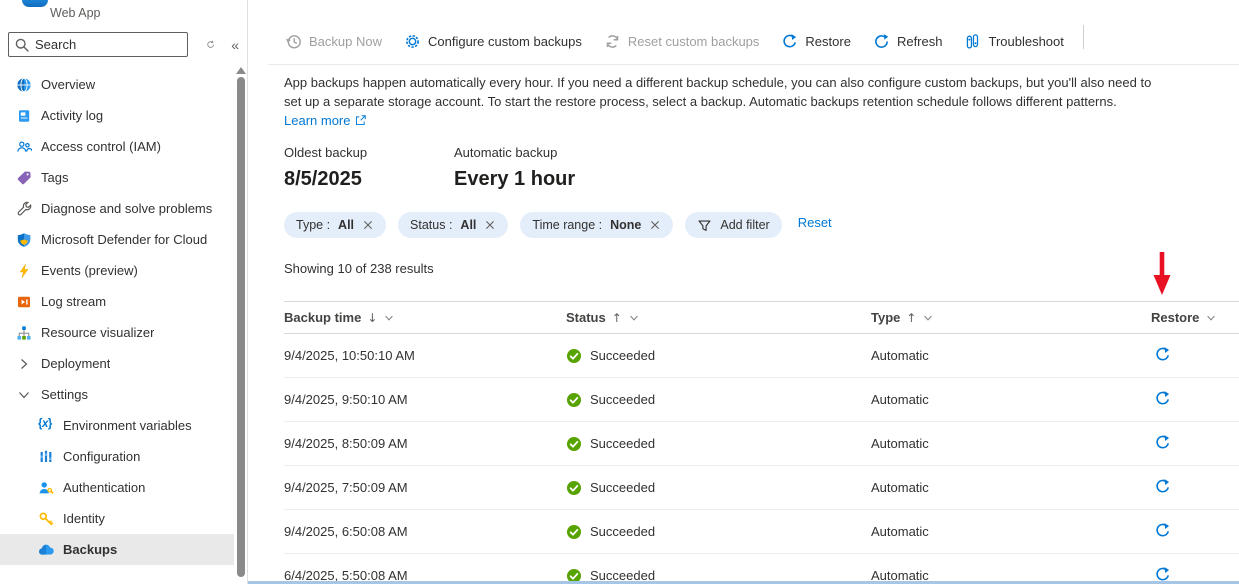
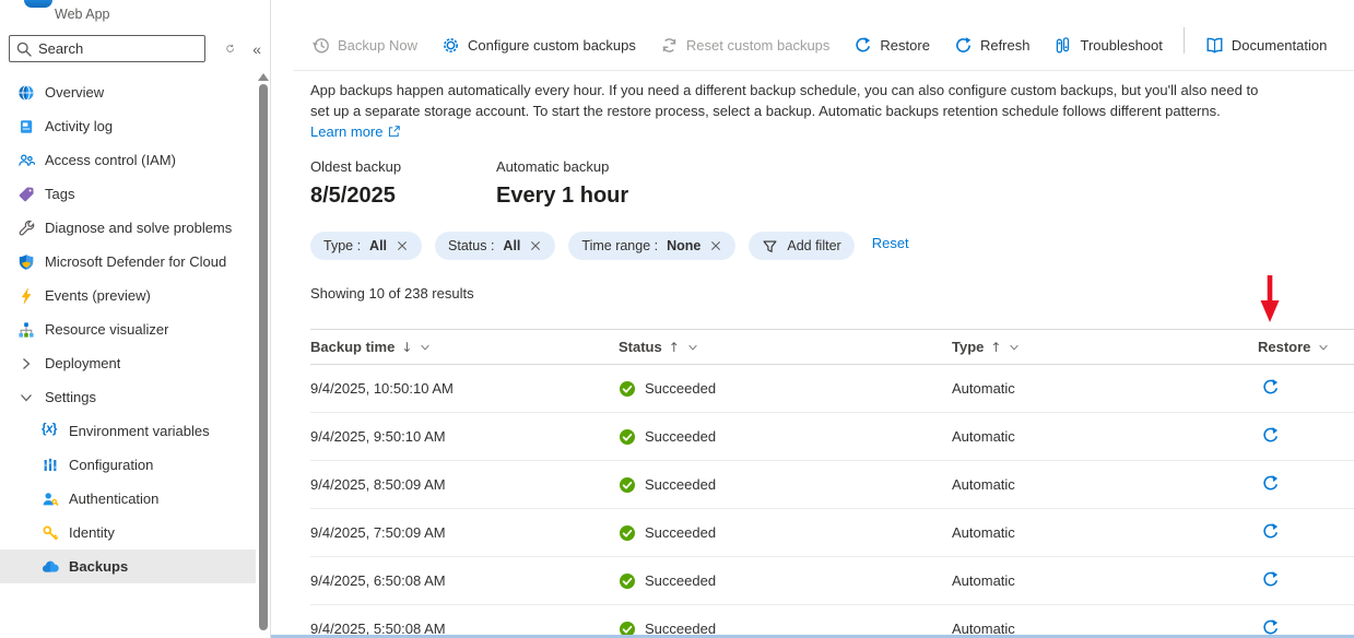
  Web App
  Search
  Overview
  Activity log
  Access control (IAM)
  Tags
  Diagnose and solve problems
  Microsoft Defender for Cloud
  Events (preview)
- Log stream
  Resource visualizer
  Deployment
  Settings
  {x}
  Environment variables
  Configuration
  Authentication
  Identity
  Backups
  Backup Now
  Configure custom backups
  Reset custom backups
  Restore
  Refresh
  Troubleshoot
+ Documentation
  App backups happen automatically every hour. If you need a different backup schedule, you can also configure custom backups, but you'll also need to set up a separate storage account. To start the restore process, select a backup. Automatic backups retention schedule follows different patterns.
  Learn more
  Oldest backup
  8/5/2025
  Automatic backup
  Every 1 hour
  Type :
  All
  Status :
  All
  Time range :
  None
  Add filter
  Reset
  Showing 10 of 238 results
  Backup time
  ↓
  Status
  ↑
  Type
  ↑
  Restore
  9/4/2025, 10:50:10 AM
  Succeeded
  Automatic
  9/4/2025, 9:50:10 AM
  Succeeded
  Automatic
  9/4/2025, 8:50:09 AM
  Succeeded
  Automatic
  9/4/2025, 7:50:09 AM
  Succeeded
  Automatic
  9/4/2025, 6:50:08 AM
  Succeeded
  Automatic
- 6/4/2025, 5:50:08 AM
+ 9/4/2025, 5:50:08 AM
  Succeeded
  Automatic
